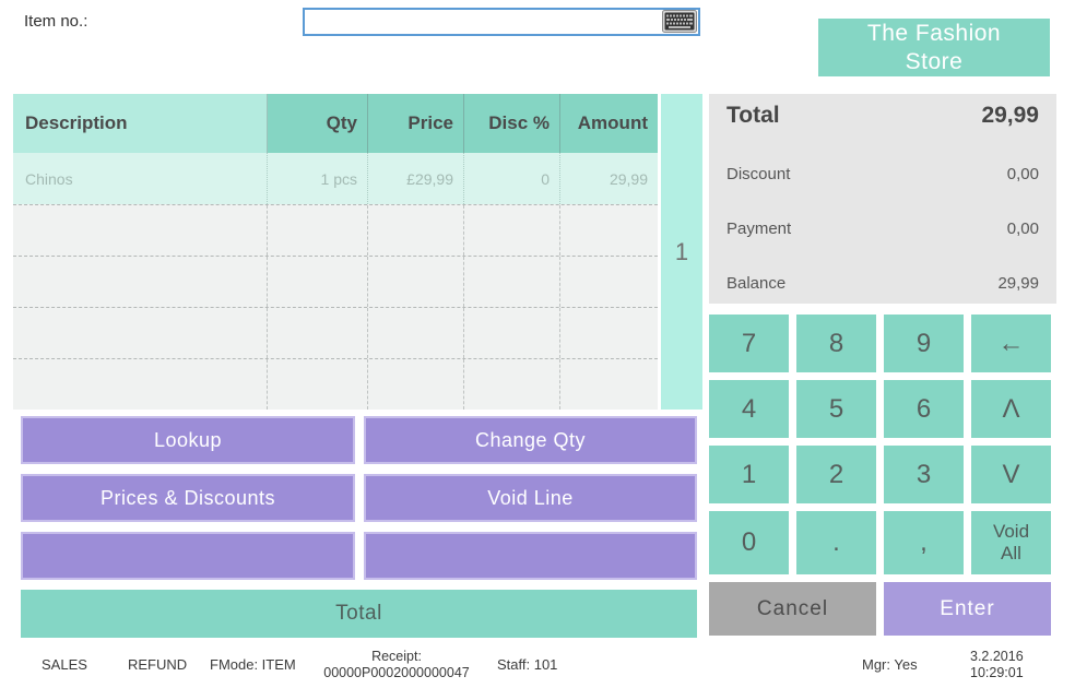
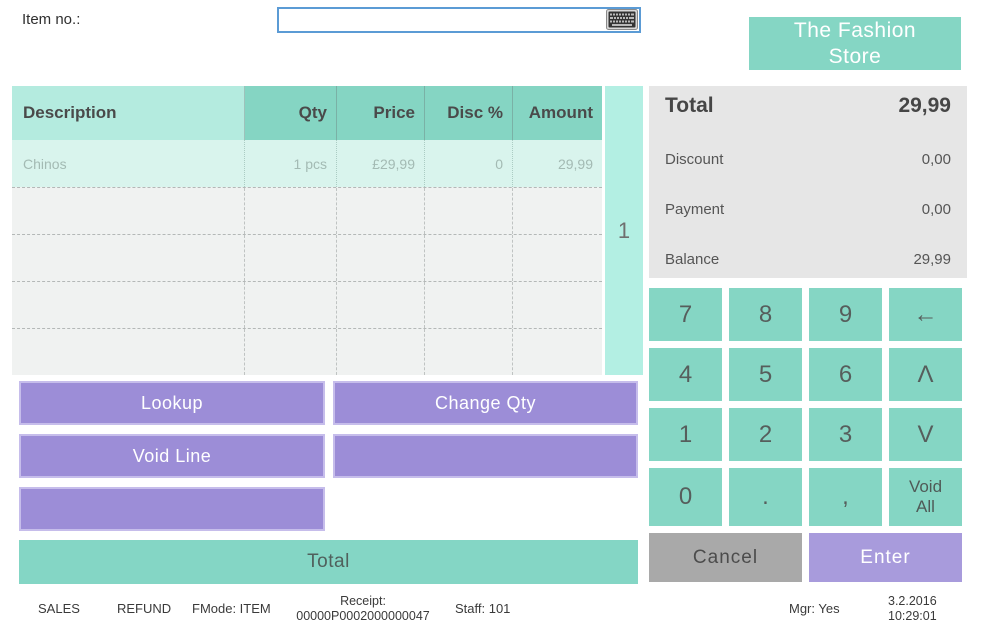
  Item no.:
  The Fashion Store
  Description
  Qty
  Price
  Disc %
  Amount
  Chinos
  1 pcs
  £29,99
  0
  29,99
  1
  Total
  29,99
  Discount
  0,00
  Payment
  0,00
  Balance
  29,99
  7
  8
  9
  ←
  4
  5
  6
  Λ
  1
  2
  3
  V
  0
  .
  ,
  Void All
  Cancel
  Enter
  Lookup
  Change Qty
- Prices & Discounts
  Void Line
  Total
  SALES
  REFUND
  FMode: ITEM
  Receipt:
  00000P0002000000047
  Staff: 101
  Mgr: Yes
  3.2.2016
  10:29:01
